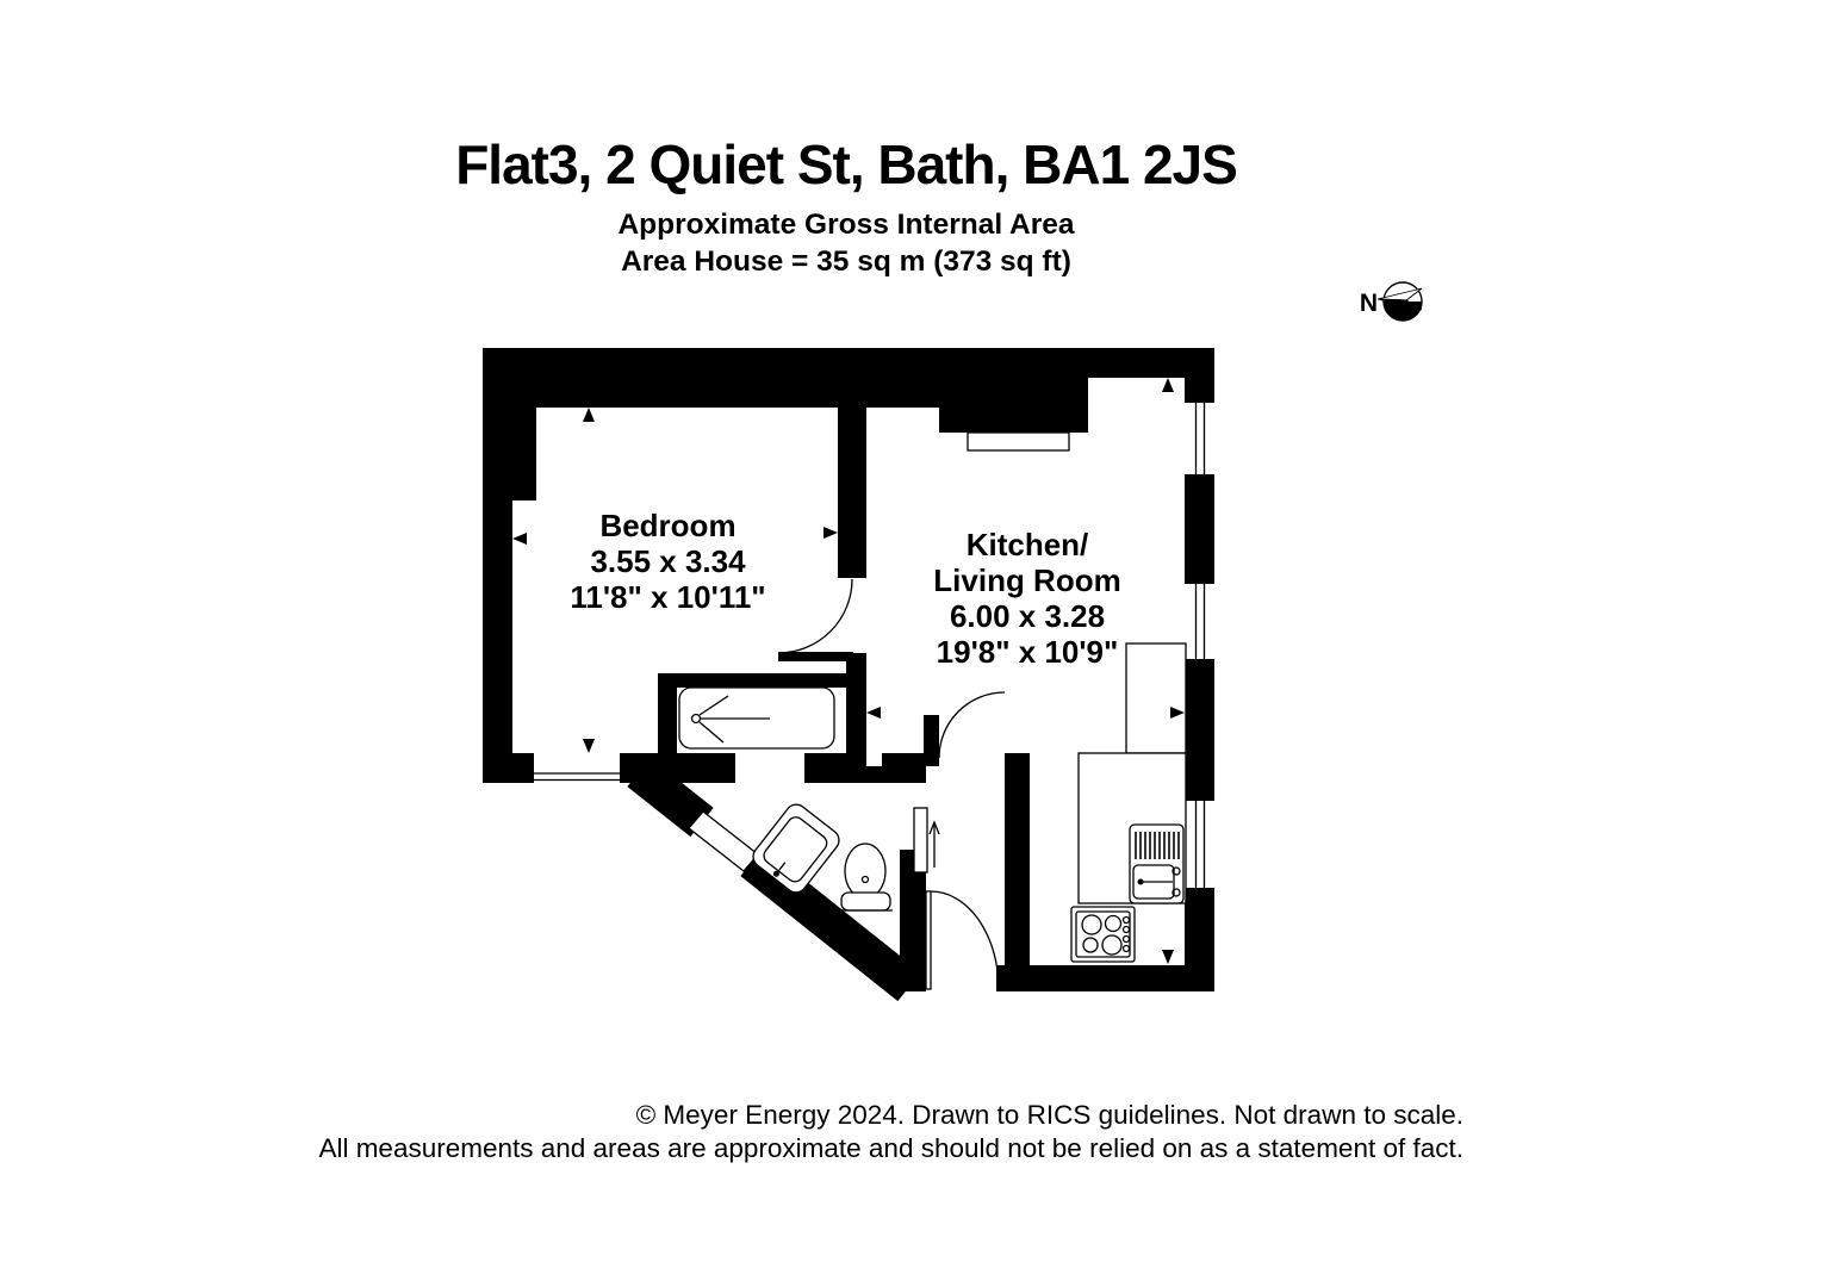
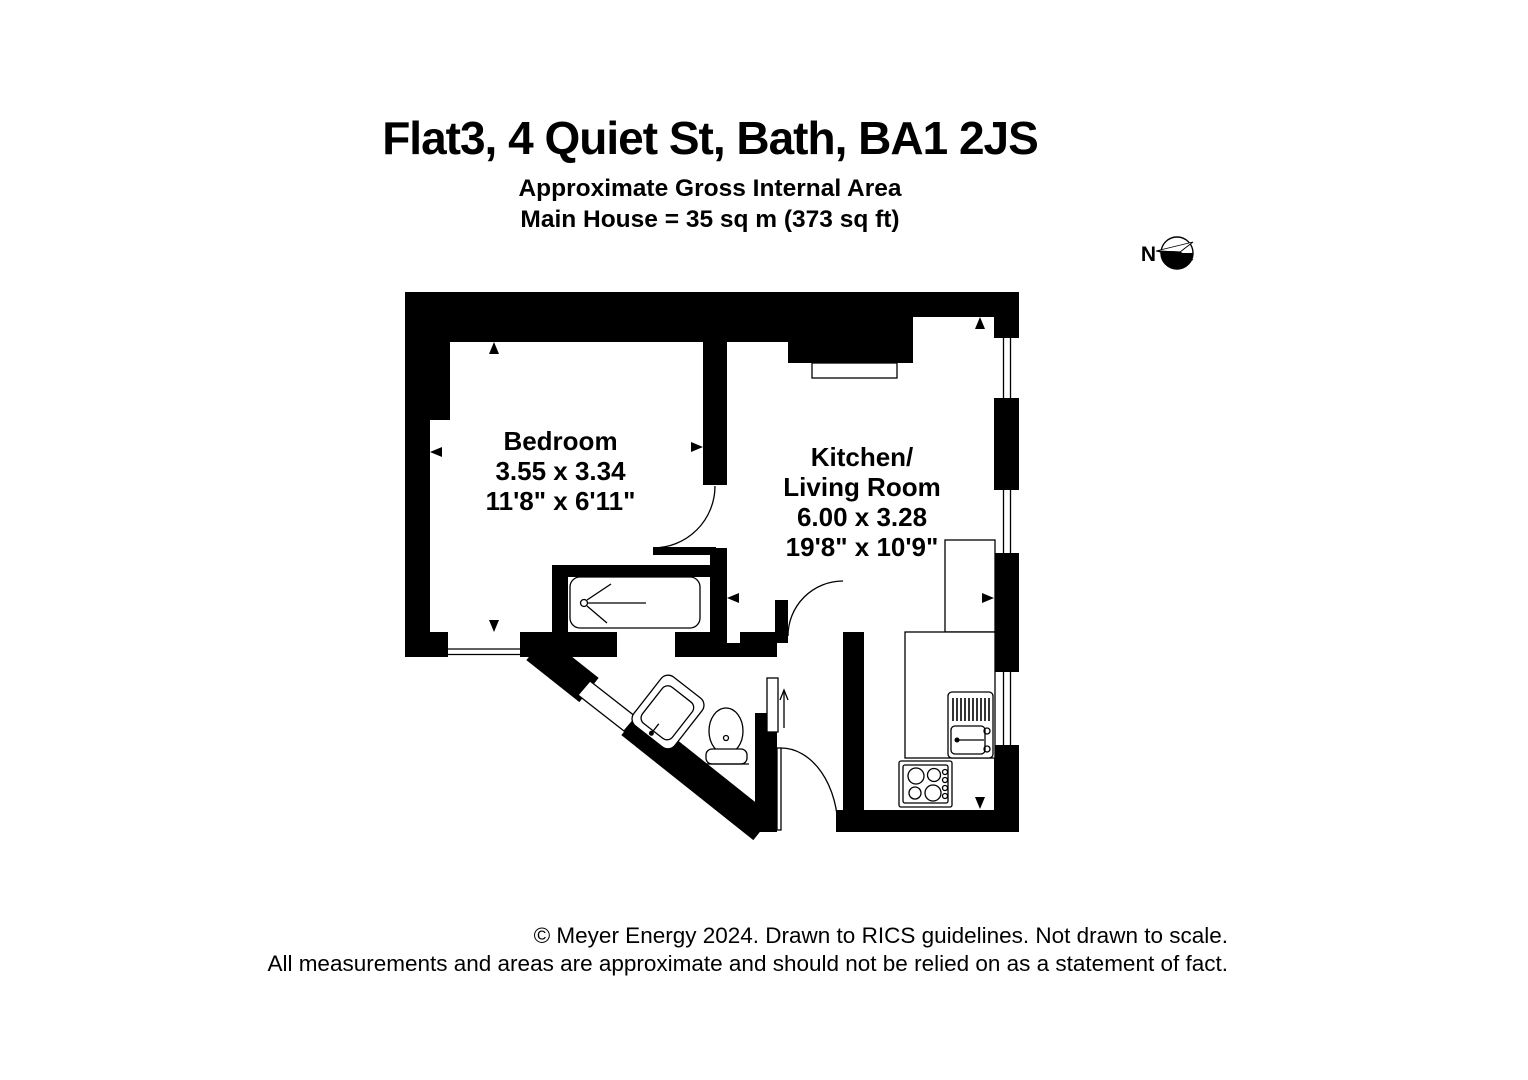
- Flat3, 2 Quiet St, Bath, BA1 2JS
+ Flat3, 4 Quiet St, Bath, BA1 2JS
  Approximate Gross Internal Area
- Area House = 35 sq m (373 sq ft)
+ Main House = 35 sq m (373 sq ft)
  Bedroom
  3.55 x 3.34
- 11'8" x 10'11"
+ 11'8" x 6'11"
  Kitchen/
  Living Room
  6.00 x 3.28
  19'8" x 10'9"
  © Meyer Energy 2024. Drawn to RICS guidelines. Not drawn to scale.
  All measurements and areas are approximate and should not be relied on as a statement of fact.
  N
